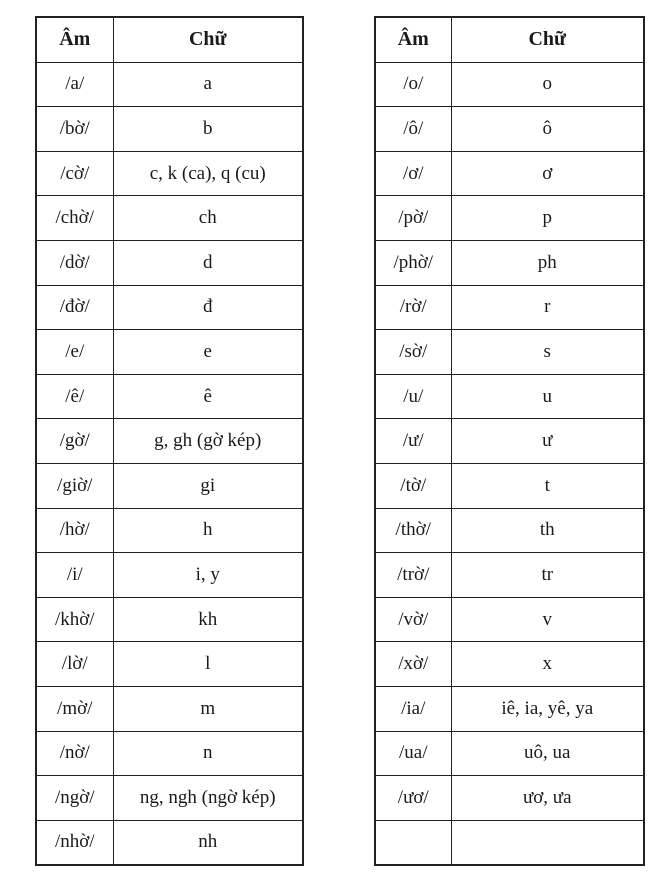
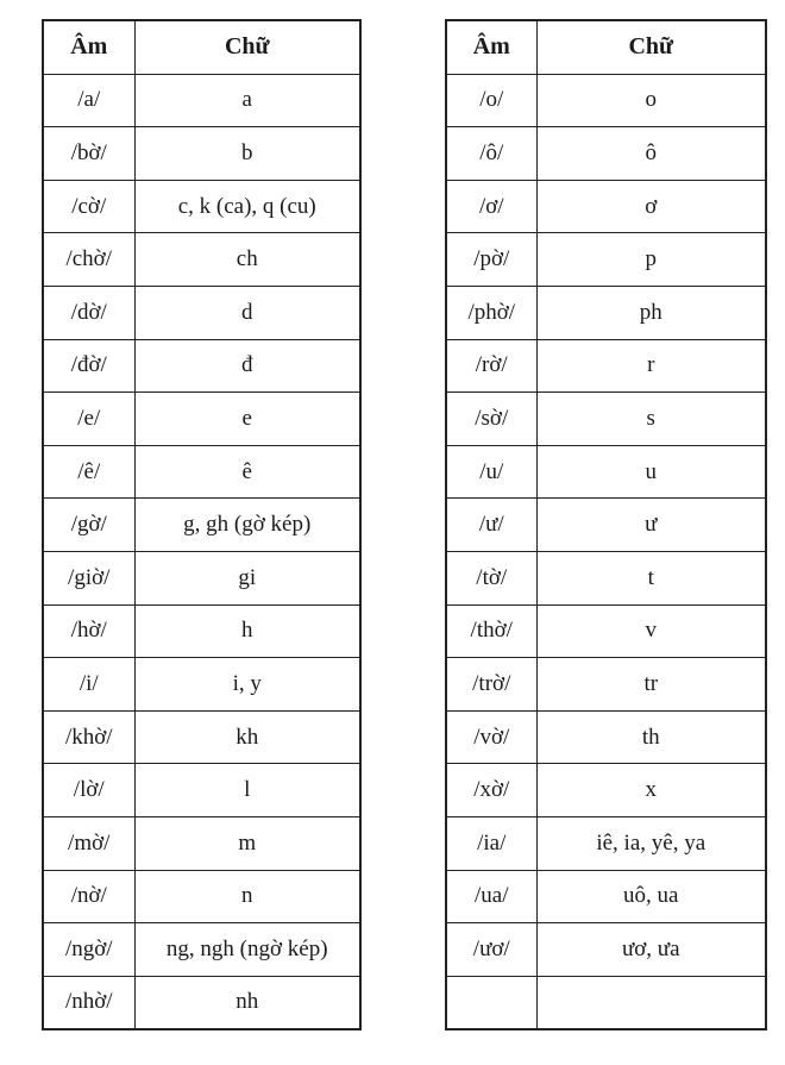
  Âm	Chữ
  /a/	a
  /bờ/	b
  /cờ/	c, k (ca), q (cu)
  /chờ/	ch
  /dờ/	d
  /đờ/	đ
  /e/	e
  /ê/	ê
  /gờ/	g, gh (gờ kép)
  /giờ/	gi
  /hờ/	h
  /i/	i, y
  /khờ/	kh
  /lờ/	l
  /mờ/	m
  /nờ/	n
  /ngờ/	ng, ngh (ngờ kép)
  /nhờ/	nh
  Âm	Chữ
  /o/	o
  /ô/	ô
  /ơ/	ơ
  /pờ/	p
  /phờ/	ph
  /rờ/	r
  /sờ/	s
  /u/	u
  /ư/	ư
  /tờ/	t
- /thờ/	th
+ /thờ/	v
  /trờ/	tr
- /vờ/	v
+ /vờ/	th
  /xờ/	x
  /ia/	iê, ia, yê, ya
  /ua/	uô, ua
  /ươ/	ươ, ưa
